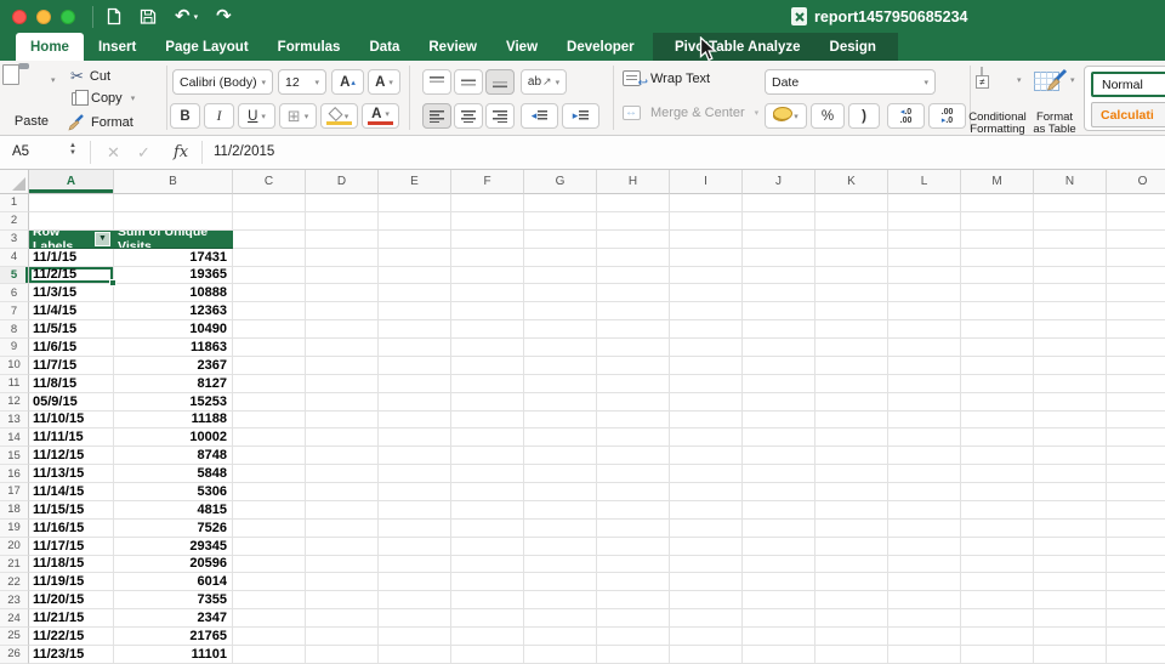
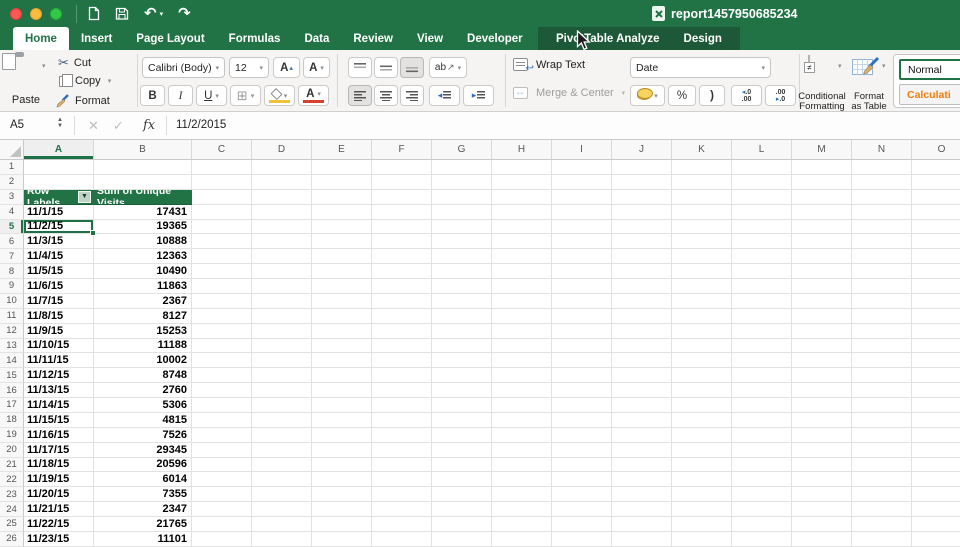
  ↶
  ↷
  report1457950685234
  Home
  Insert
  Page Layout
  Formulas
  Data
  Review
  View
  Developer
  PivoTable Analyze
  Design
  Paste
  ✂
  Cut
  Copy
  Format
  Calibri (Body)
  12
  A
  A
  B
  I
  U
  ⊞
  A
  ab
  ↗
  ◂
  ▸
  ↩
  Wrap Text
  ↔
  Merge & Center
  Date
  %
  )
  ≠
  Conditional
  Formatting
  Format
  as Table
  Normal
  Calculati
  A5
  ✕
  ✓
  fx
  11/2/2015
  A
  B
  C
  D
  E
  F
  G
  H
  I
  J
  K
  L
  M
  N
  O
  1
  2
  3
  Row Labels
  Sum of Unique Visits
  4
  11/1/15
  17431
  5
  11/2/15
  19365
  6
  11/3/15
  10888
  7
  11/4/15
  12363
  8
  11/5/15
  10490
  9
  11/6/15
  11863
  10
  11/7/15
  2367
  11
  11/8/15
  8127
  12
- 05/9/15
+ 11/9/15
  15253
  13
  11/10/15
  11188
  14
  11/11/15
  10002
  15
  11/12/15
  8748
  16
  11/13/15
- 5848
+ 2760
  17
  11/14/15
  5306
  18
  11/15/15
  4815
  19
  11/16/15
  7526
  20
  11/17/15
  29345
  21
  11/18/15
  20596
  22
  11/19/15
  6014
  23
  11/20/15
  7355
  24
  11/21/15
  2347
  25
  11/22/15
  21765
  26
  11/23/15
  11101
